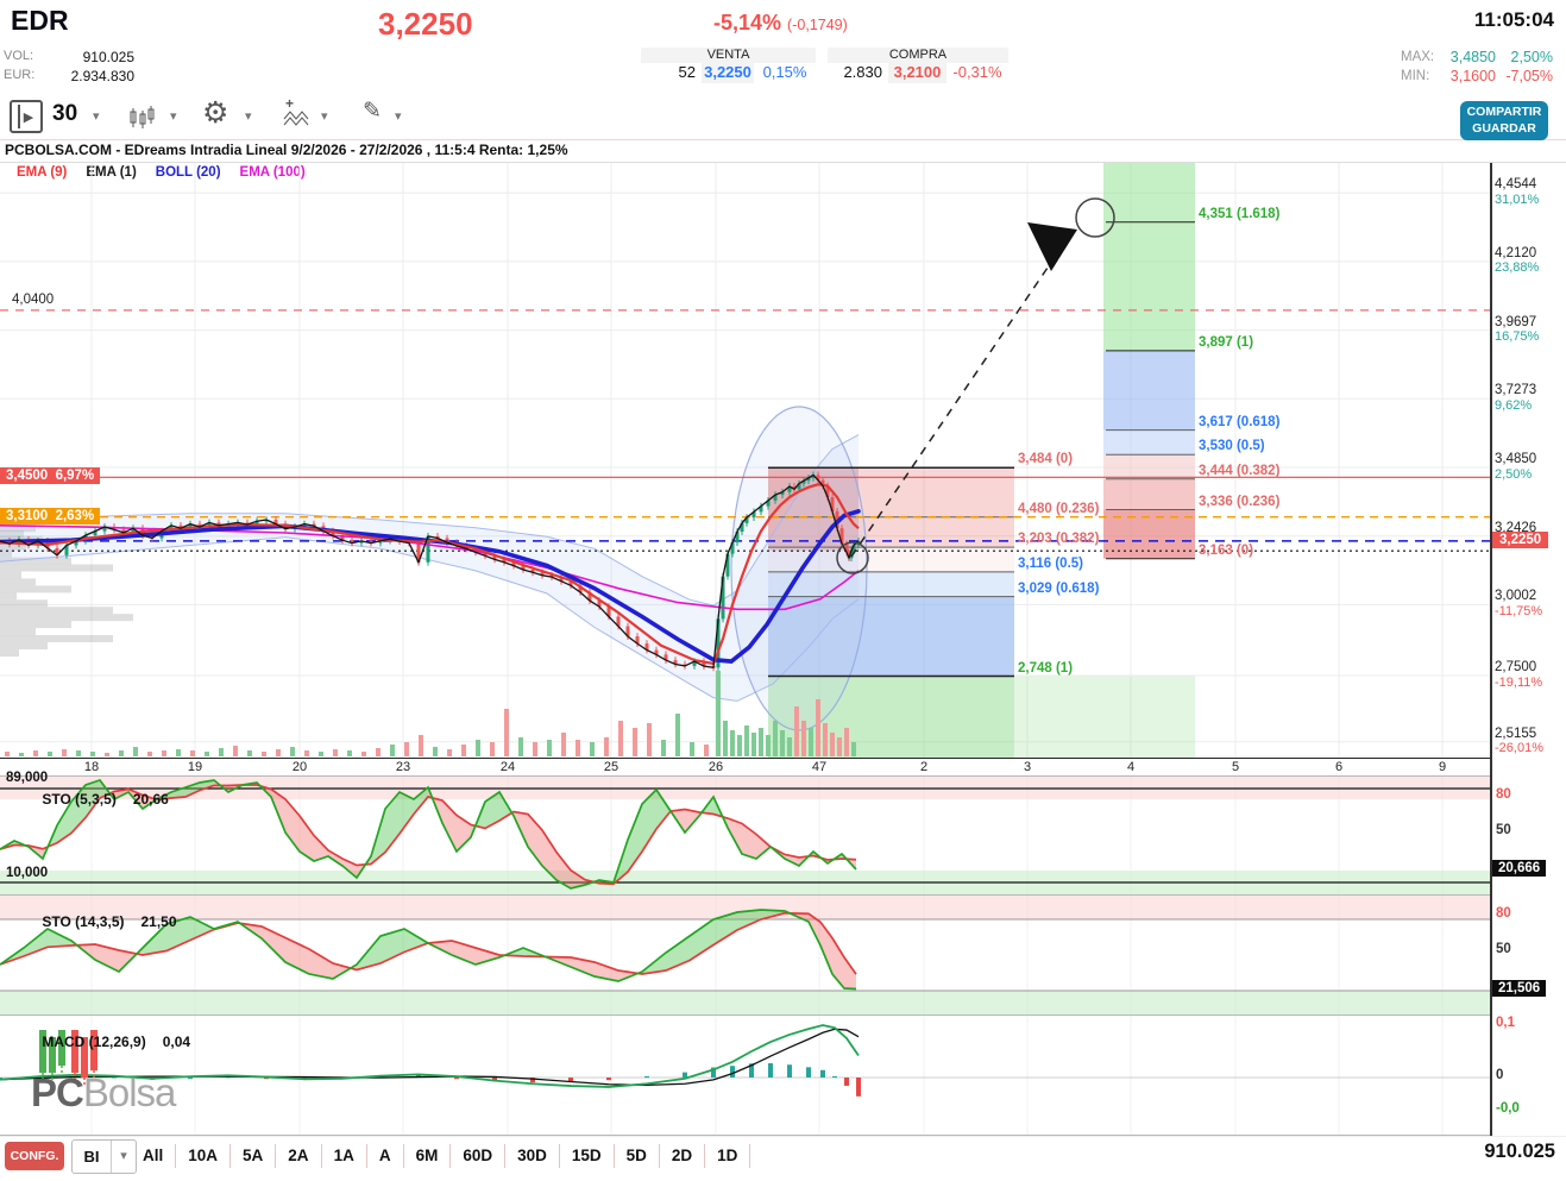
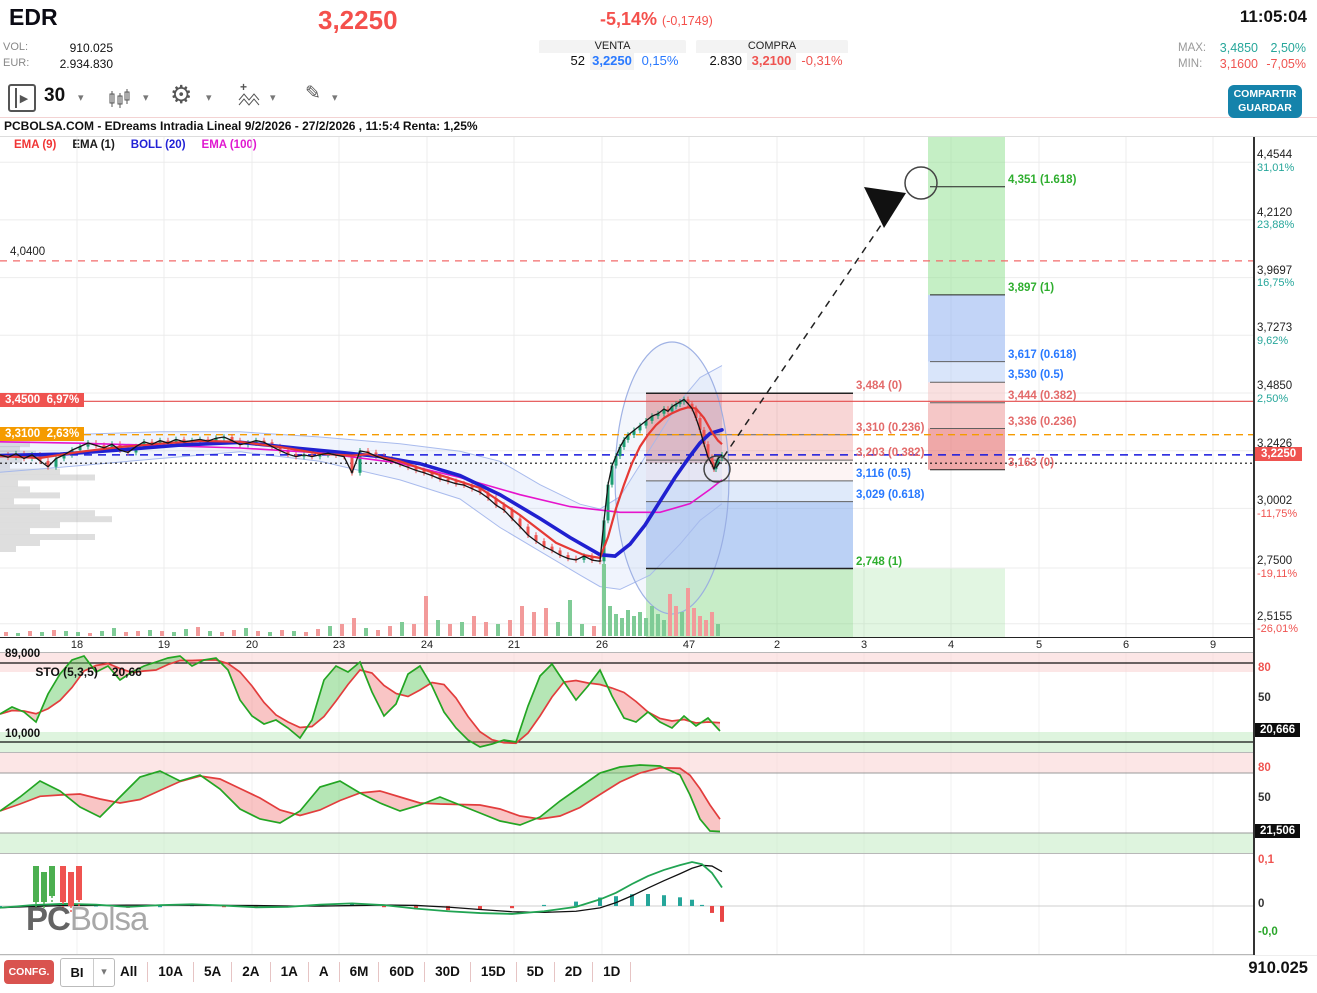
  EDR
  3,2250
  -5,14% (-0,1749)
  11:05:04
  VOL:
  910.025
  EUR:
  2.934.830
  VENTA
  52
  3,2250
  0,15%
  COMPRA
  2.830
  3,2100
  -0,31%
  MAX:
  3,4850
  2,50%
  MIN:
  3,1600
  -7,05%
  ▶
  30
  ▾
  ▾
  ⚙
  ▾
  +
  ▾
  ✎
  ▾
  COMPARTIR
  GUARDAR
  PCBOLSA.COM - EDreams Intradia Lineal 9/2/2026 - 27/2/2026 , 11:5:4 Renta: 1,25%
  EMA (9)
  EMA (1)
  BOLL (20)
  EMA (100)
  89,000
  STO (5,3,5) 20,66
  10,000
  80
  50
  20,666
- STO (14,3,5) 21,50
  80
  50
  21,506
- MACD (12,26,9) 0,04
  0,1
  0
  -0,0
  PCBolsa
  CONFG.
  BI
  ▾
  All
  10A
  5A
  2A
  1A
  A
  6M
  60D
  30D
  15D
  5D
  2D
  1D
  910.025
  4,4544
  31,01%
  4,2120
  23,88%
  3,9697
  16,75%
  3,7273
  9,62%
  3,4850
  2,50%
  3,2426
  3,0002
  -11,75%
  2,7500
  -19,11%
  2,5155
  -26,01%
  18
  19
  20
  23
  24
- 25
+ 21
  26
  47
  2
  3
  4
  5
  6
  9
  3,484 (0)
- 4,480 (0.236)
+ 3,310 (0.236)
  3,203 (0.382)
  3,116 (0.5)
  3,029 (0.618)
  2,748 (1)
  4,351 (1.618)
  3,897 (1)
  3,617 (0.618)
  3,530 (0.5)
  3,444 (0.382)
  3,336 (0.236)
  3,163 (0)
  3,4500 6,97%
  3,3100 2,63%
  4,0400
  3,2250
